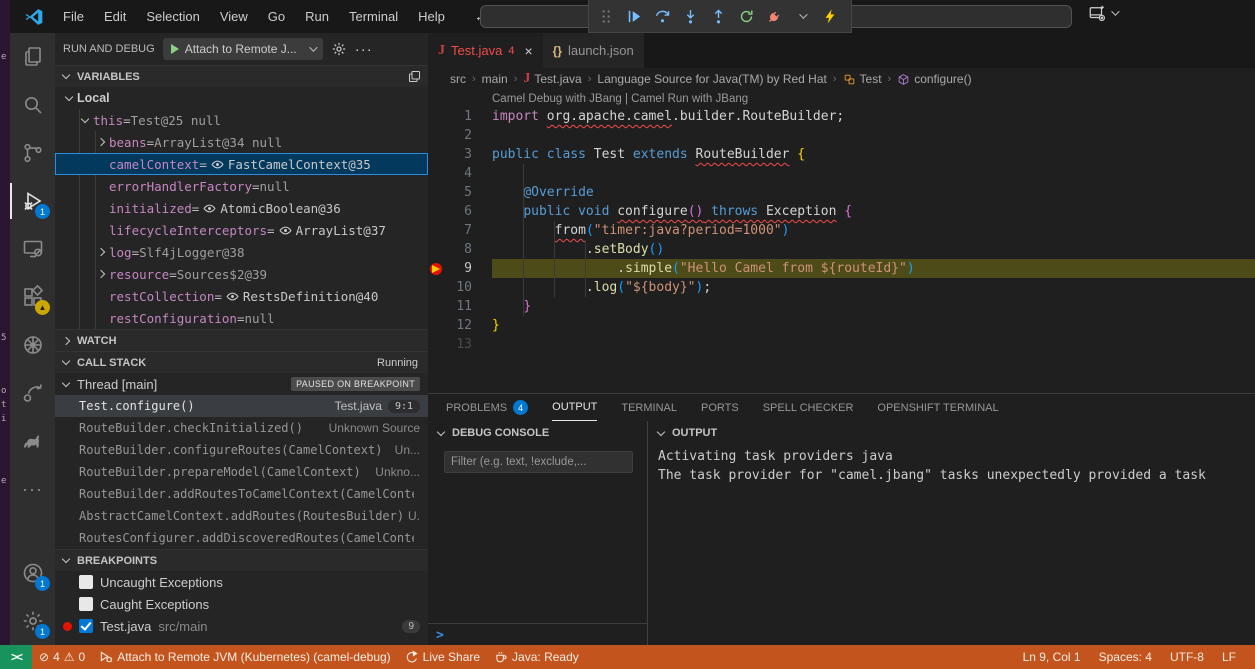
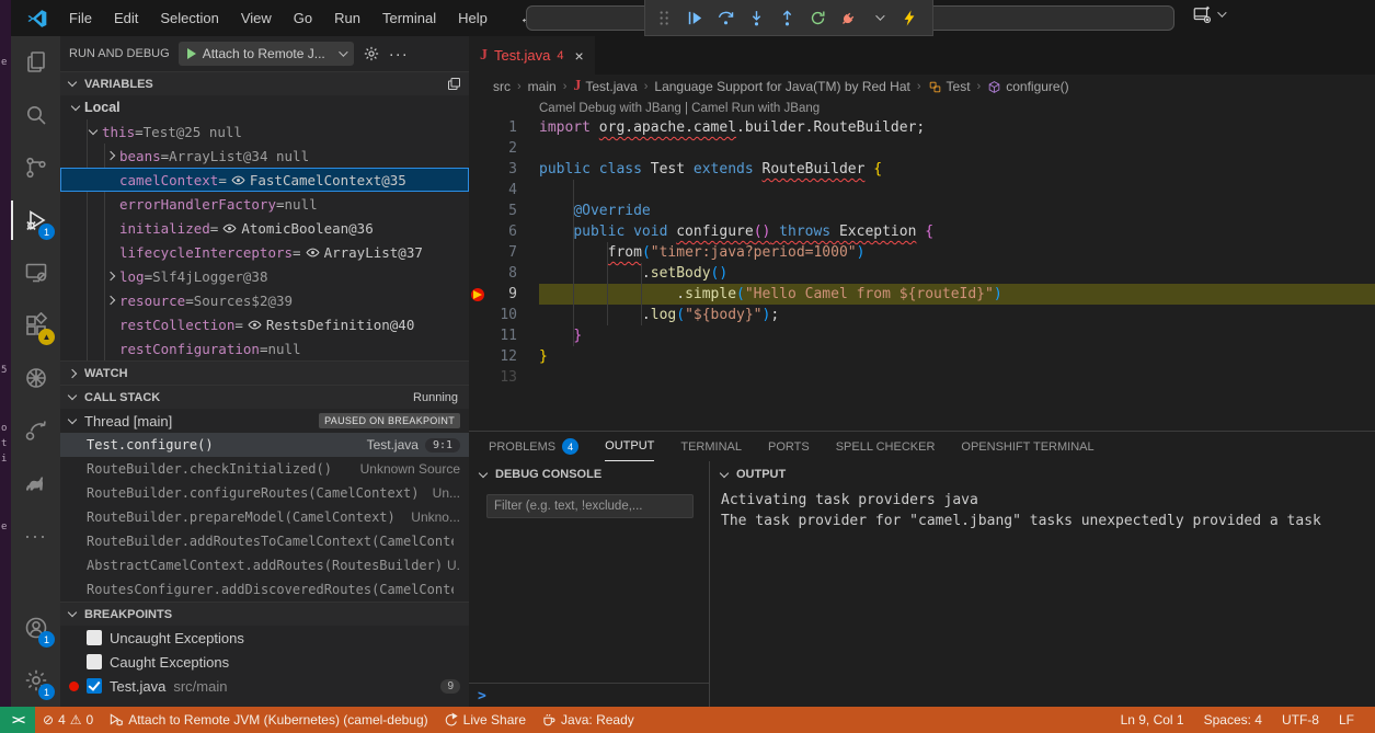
  e
  5
  o
  t
  i
  e
  File
  Edit
  Selection
  View
  Go
  Run
  Terminal
  Help
  1
  ▲
  ···
  1
  1
  RUN AND DEBUG
  Attach to Remote J...
  ···
  VARIABLES
  Local
  this
  =
  Test@25 null
  beans
  =
  ArrayList@34 null
  camelContext
  =
  FastCamelContext@35
  errorHandlerFactory
  =
  null
  initialized
  =
  AtomicBoolean@36
  lifecycleInterceptors
  =
  ArrayList@37
  log
  =
  Slf4jLogger@38
  resource
  =
  Sources$2@39
  restCollection
  =
  RestsDefinition@40
  restConfiguration
  =
  null
  WATCH
  CALL STACK
  Running
  Thread [main]
  PAUSED ON BREAKPOINT
  Test.configure()
  Test.java
  9:1
  RouteBuilder.checkInitialized()
  Unknown Source
  RouteBuilder.configureRoutes(CamelContext)
  Un...
  RouteBuilder.prepareModel(CamelContext)
  Unkno...
  RouteBuilder.addRoutesToCamelContext(CamelCont
  AbstractCamelContext.addRoutes(RoutesBuilder)
  U.
  RoutesConfigurer.addDiscoveredRoutes(CamelCont
  BREAKPOINTS
  Uncaught Exceptions
  Caught Exceptions
  Test.java
  src/main
  9
  J
  Test.java
  4
  ×
- {}
- launch.json
  src
  ›
  main
  ›
  J
  Test.java
  ›
- Language Source for Java(TM) by Red Hat
+ Language Support for Java(TM) by Red Hat
  ›
  Test
  ›
  configure()
  Camel Debug with JBang | Camel Run with JBang
  1
  import org.apache.camel.builder.RouteBuilder;
  2
  3
  public class Test extends RouteBuilder {
  4
  5
  @Override
  6
  public void configure() throws Exception {
  7
  from("timer:java?period=1000")
  8
  .setBody()
  9
  .simple("Hello Camel from ${routeId}")
  10
  .log("${body}");
  11
  }
  12
  }
  13
  PROBLEMS
  4
  OUTPUT
  TERMINAL
  PORTS
  SPELL CHECKER
  OPENSHIFT TERMINAL
  DEBUG CONSOLE
  Filter (e.g. text, !exclude,...
  >
  OUTPUT
  Activating task providers java
  The task provider for "camel.jbang" tasks unexpectedly provided a task
  ><
  ⊘
  4
  ⚠
  0
  Attach to Remote JVM (Kubernetes) (camel-debug)
  Live Share
  Java: Ready
  Ln 9, Col 1
  Spaces: 4
  UTF-8
  LF
